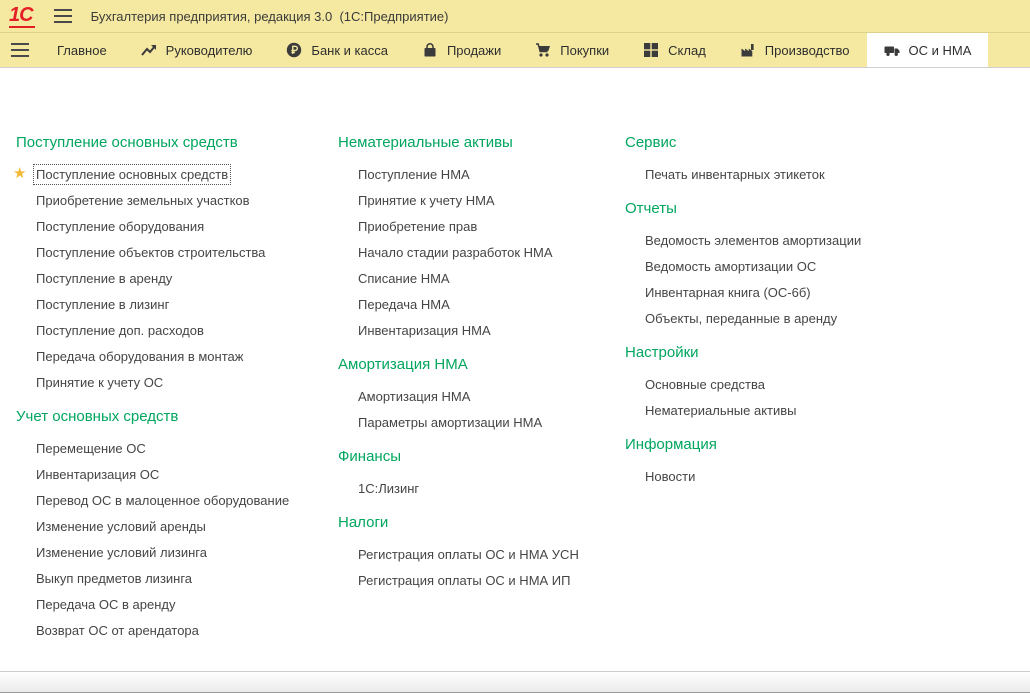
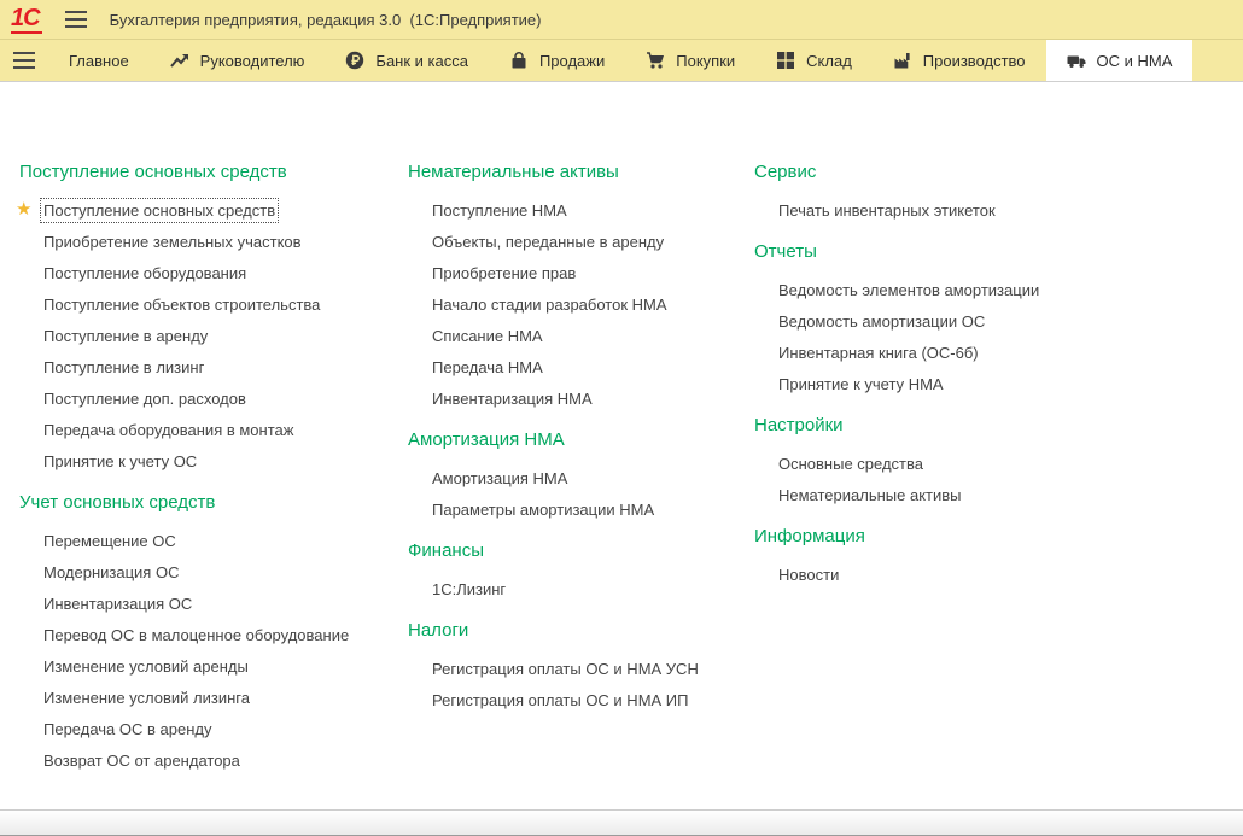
  1С
  Бухгалтерия предприятия, редакция 3.0 (1С:Предприятие)
  Главное
  Руководителю
  Банк и касса
  Продажи
  Покупки
  Склад
  Производство
  ОС и НМА
  Поступление основных средств
  ★
  Поступление основных средств
  Приобретение земельных участков
  Поступление оборудования
  Поступление объектов строительства
  Поступление в аренду
  Поступление в лизинг
  Поступление доп. расходов
  Передача оборудования в монтаж
  Принятие к учету ОС
  Учет основных средств
  Перемещение ОС
+ Модернизация ОС
  Инвентаризация ОС
  Перевод ОС в малоценное оборудование
  Изменение условий аренды
  Изменение условий лизинга
- Выкуп предметов лизинга
  Передача ОС в аренду
  Возврат ОС от арендатора
  Нематериальные активы
  Поступление НМА
- Принятие к учету НМА
+ Объекты, переданные в аренду
  Приобретение прав
  Начало стадии разработок НМА
  Списание НМА
  Передача НМА
  Инвентаризация НМА
  Амортизация НМА
  Амортизация НМА
  Параметры амортизации НМА
  Финансы
  1С:Лизинг
  Налоги
  Регистрация оплаты ОС и НМА УСН
  Регистрация оплаты ОС и НМА ИП
  Сервис
  Печать инвентарных этикеток
  Отчеты
  Ведомость элементов амортизации
  Ведомость амортизации ОС
  Инвентарная книга (ОС-6б)
- Объекты, переданные в аренду
+ Принятие к учету НМА
  Настройки
  Основные средства
  Нематериальные активы
  Информация
  Новости
